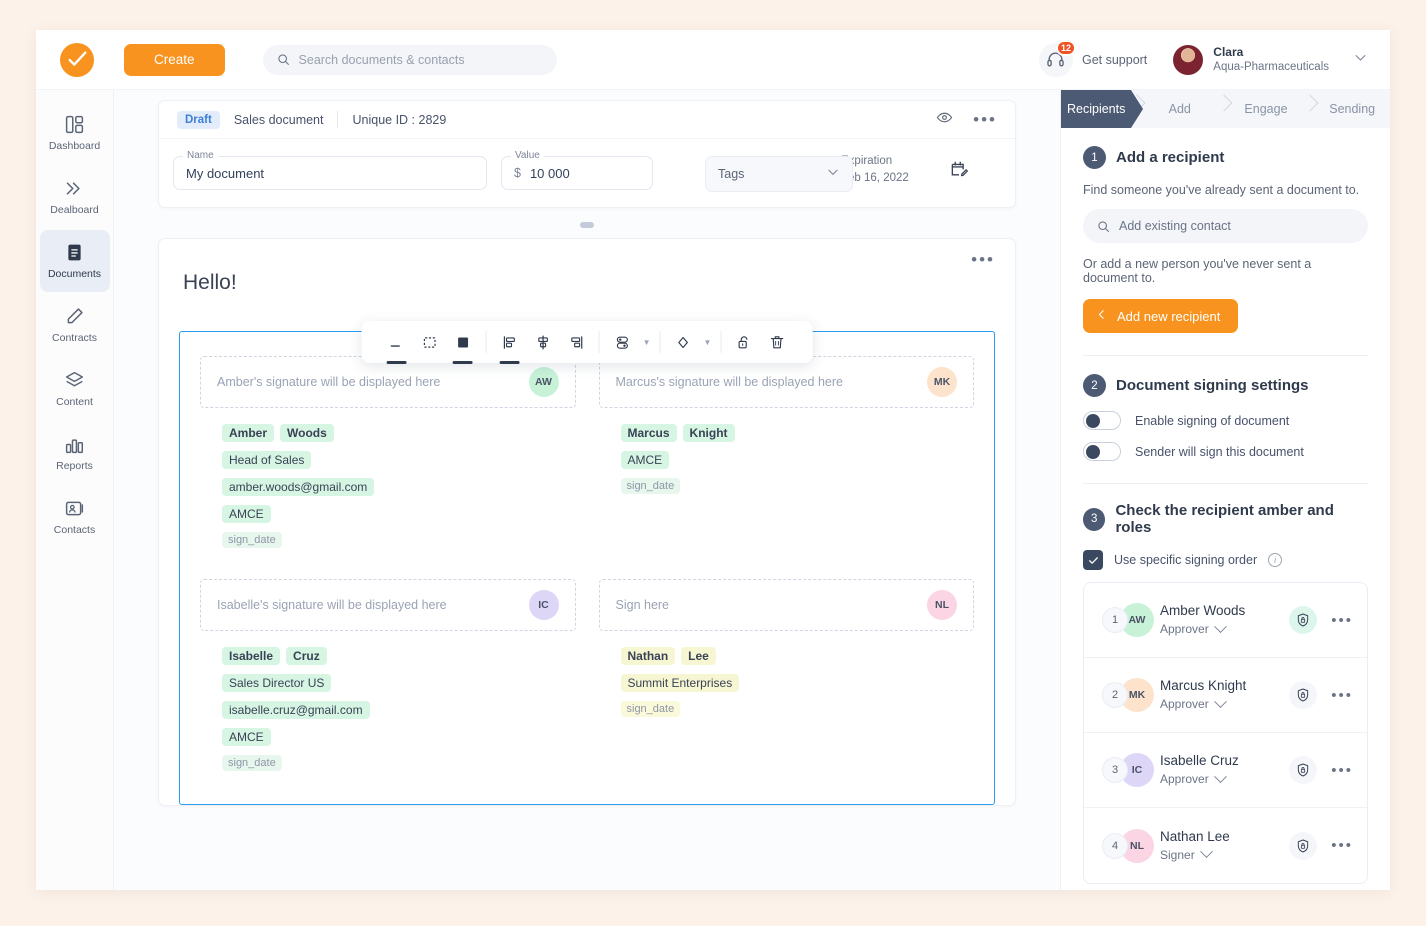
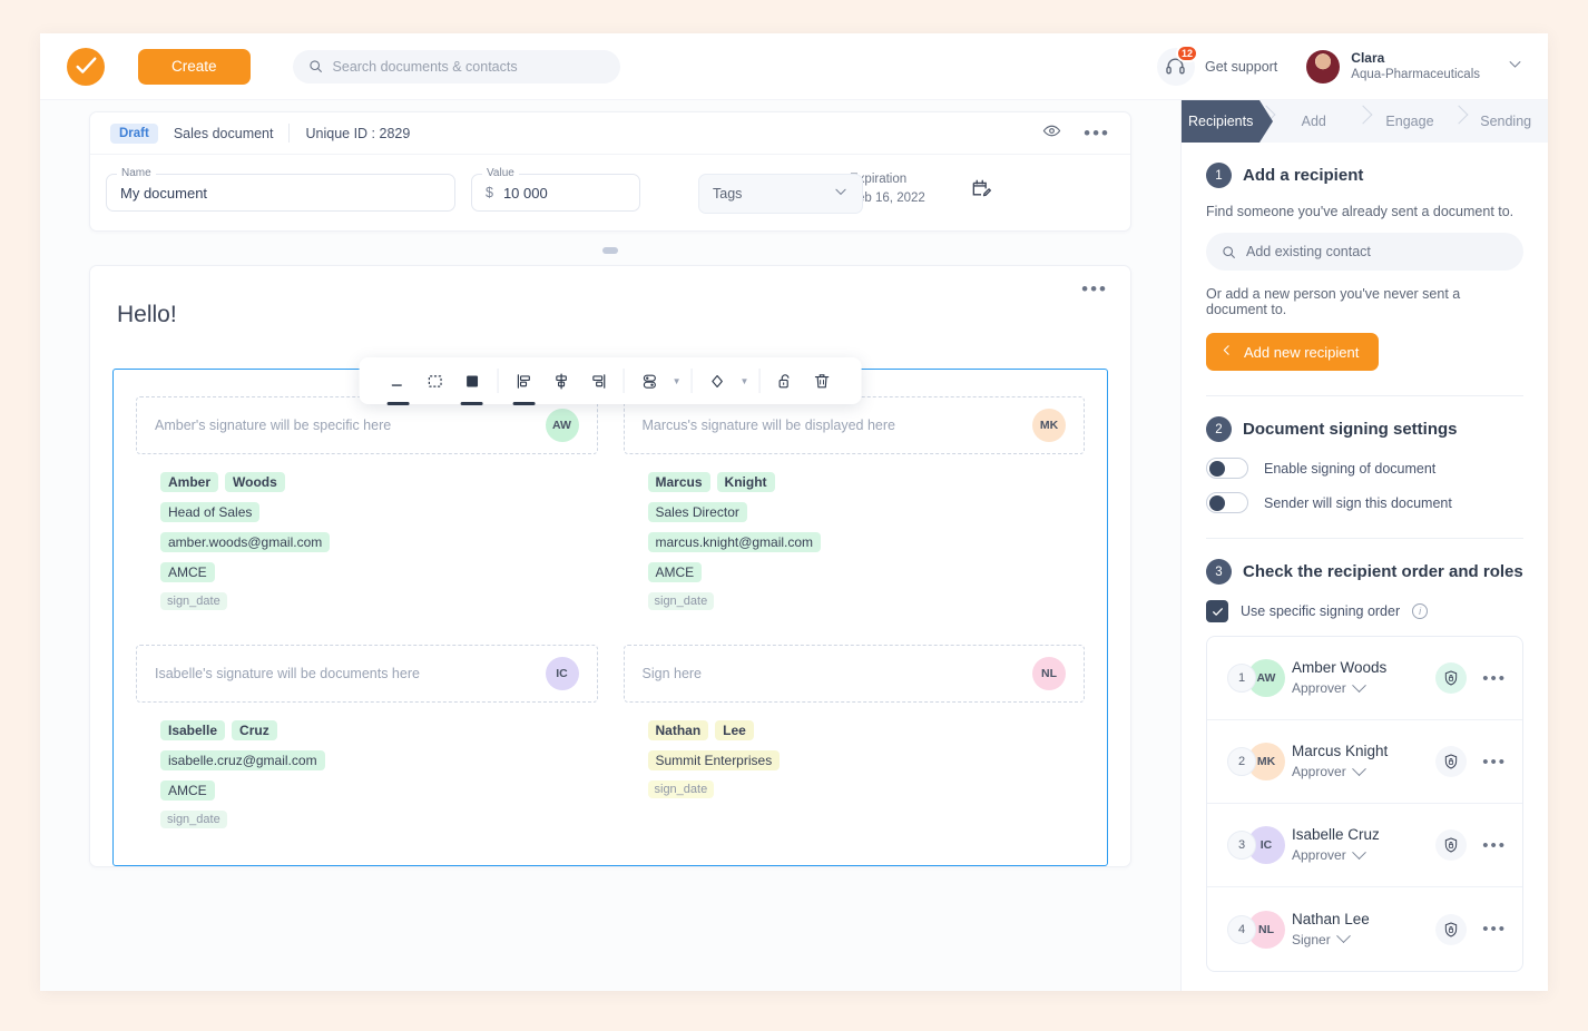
  Create
  Search documents & contacts
  12
  Get support
  Clara
  Aqua-Pharmaceuticals
- Dashboard
- Dealboard
- Documents
- Contracts
- Content
- Reports
- Contacts
  Draft
  Sales document
  Unique ID : 2829
  •••
  Name
  My document
  Value
  $
  10 000
  piration
  b 16, 2022
  Tags
  •••
  Hello!
  ▼
  ▼
- Amber's signature will be displayed here
+ Amber's signature will be specific here
  AW
  Amber
  Woods
  Head of Sales
  amber.woods@gmail.com
  AMCE
  sign_date
  Marcus's signature will be displayed here
  MK
  Marcus
  Knight
+ Sales Director
+ marcus.knight@gmail.com
  AMCE
  sign_date
- Isabelle's signature will be displayed here
+ Isabelle's signature will be documents here
  IC
  Isabelle
  Cruz
- Sales Director US
  isabelle.cruz@gmail.com
  AMCE
  sign_date
  Sign here
  NL
  Nathan
  Lee
  Summit Enterprises
  sign_date
  Recipients
  Add
  Engage
  Sending
  1
  Add a recipient
  Find someone you've already sent a document to.
  Add existing contact
  Or add a new person you've never sent a document to.
  Add new recipient
  2
  Document signing settings
  Enable signing of document
  Sender will sign this document
  3
- Check the recipient amber and roles
+ Check the recipient order and roles
  Use specific signing order
  i
  1
  AW
  Amber Woods
  Approver
  •••
  2
  MK
  Marcus Knight
  Approver
  •••
  3
  IC
  Isabelle Cruz
  Approver
  •••
  4
  NL
  Nathan Lee
  Signer
  •••
